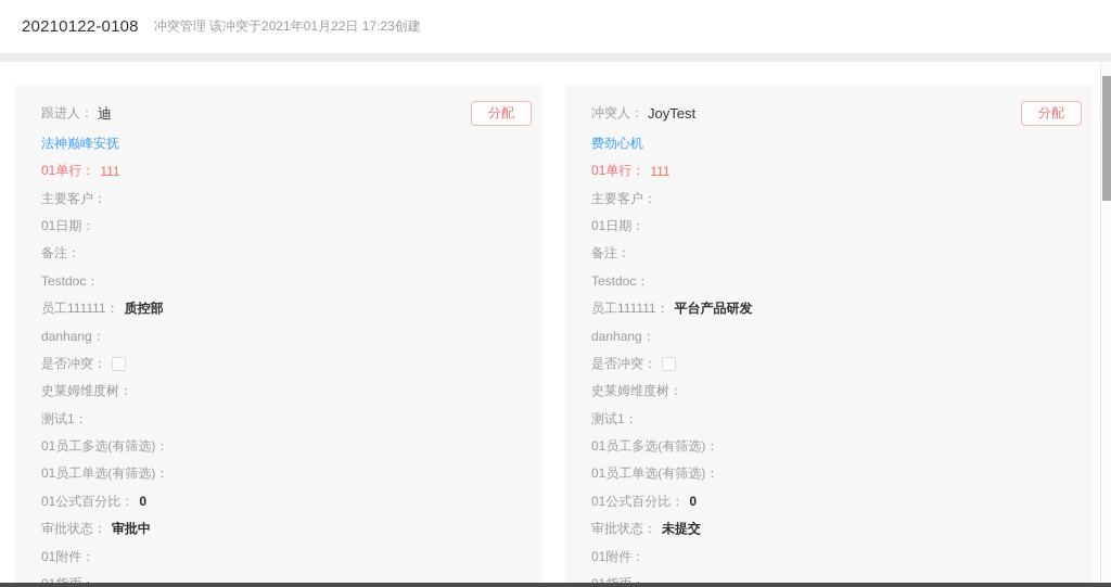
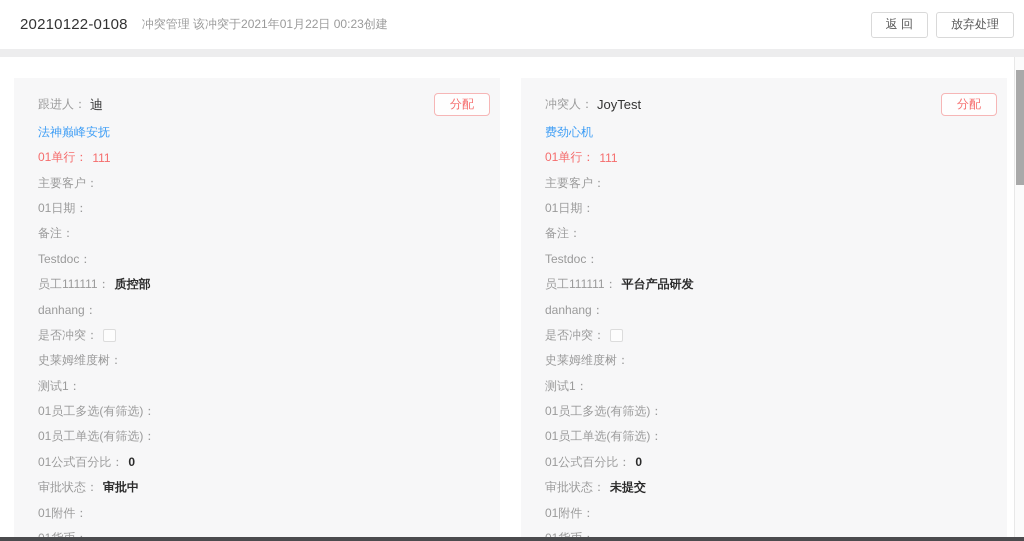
  20210122-0108
- 冲突管理 该冲突于2021年01月22日 17:23创建
+ 冲突管理 该冲突于2021年01月22日 00:23创建
+ 返 回
+ 放弃处理
  跟进人：
  迪
  分配
  法神巅峰安抚
  01单行：
  111
  主要客户：
  01日期：
  备注：
  Testdoc：
  员工111111：
  质控部
  danhang：
  是否冲突：
  史莱姆维度树：
  测试1：
  01员工多选(有筛选)：
  01员工单选(有筛选)：
  01公式百分比：
  0
  审批状态：
  审批中
  01附件：
  冲突人：
  JoyTest
  分配
  费劲心机
  01单行：
  111
  主要客户：
  01日期：
  备注：
  Testdoc：
  员工111111：
  平台产品研发
  danhang：
  是否冲突：
  史莱姆维度树：
  测试1：
  01员工多选(有筛选)：
  01员工单选(有筛选)：
  01公式百分比：
  0
  审批状态：
  未提交
  01附件：
